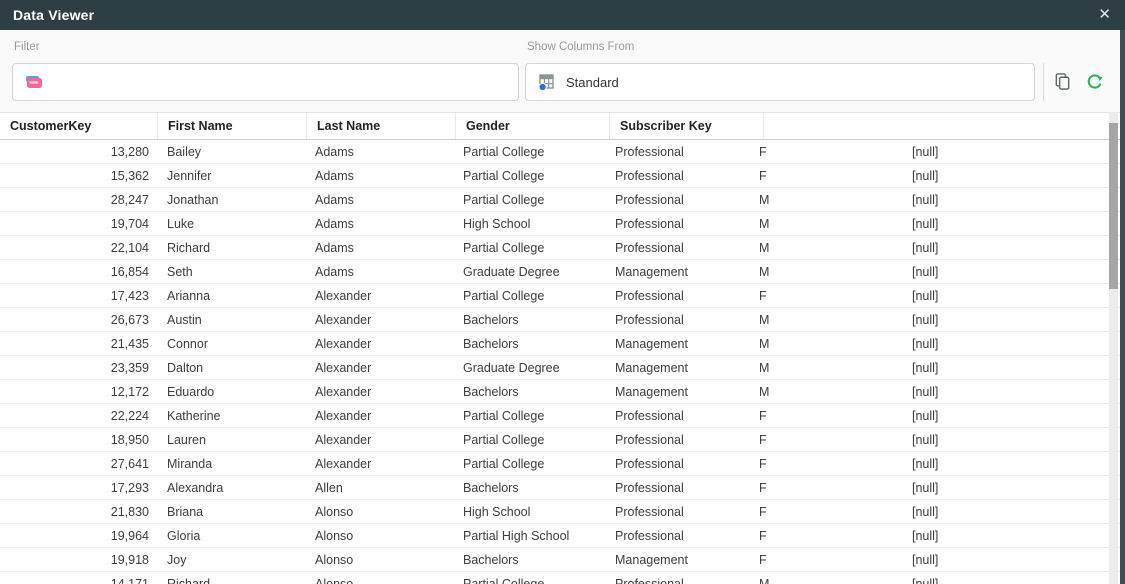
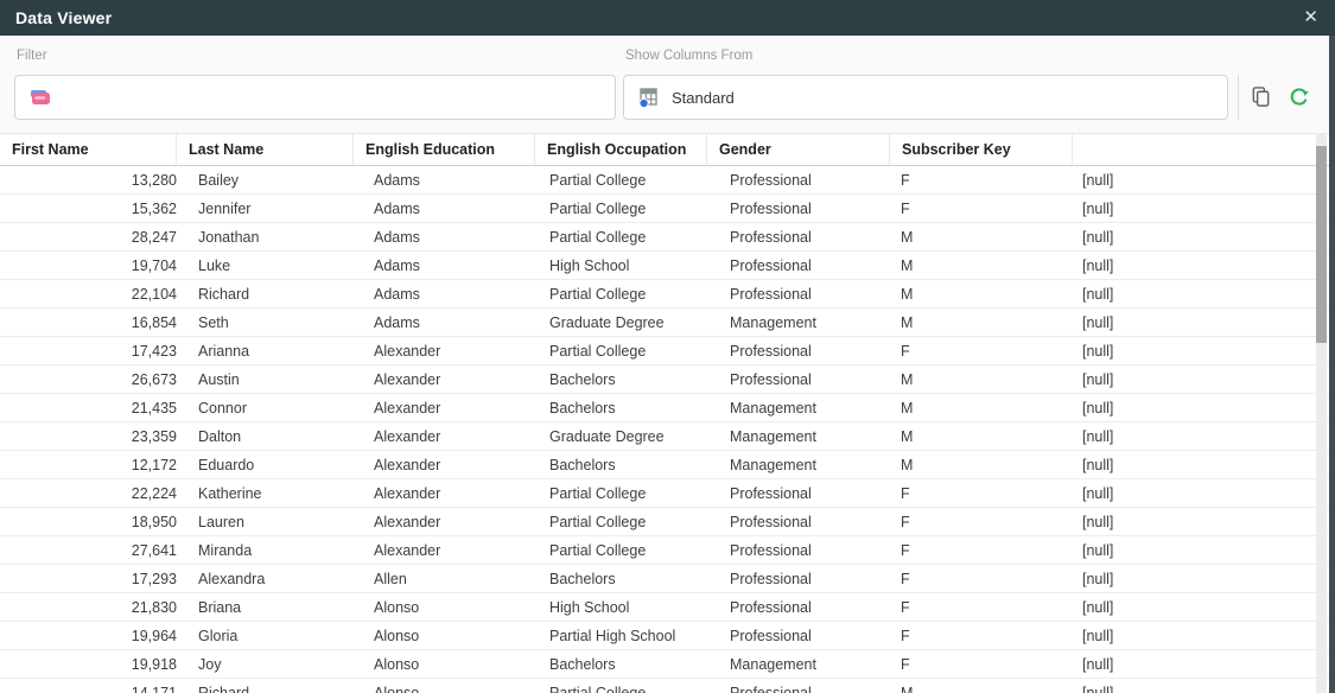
  Data Viewer
  ✕
  Filter
  Show Columns From
  Standard
- CustomerKey
  First Name
  Last Name
+ English Education
+ English Occupation
  Gender
  Subscriber Key
  13,280
  Bailey
  Adams
  Partial College
  Professional
  F
  [null]
  15,362
  Jennifer
  Adams
  Partial College
  Professional
  F
  [null]
  28,247
  Jonathan
  Adams
  Partial College
  Professional
  M
  [null]
  19,704
  Luke
  Adams
  High School
  Professional
  M
  [null]
  22,104
  Richard
  Adams
  Partial College
  Professional
  M
  [null]
  16,854
  Seth
  Adams
  Graduate Degree
  Management
  M
  [null]
  17,423
  Arianna
  Alexander
  Partial College
  Professional
  F
  [null]
  26,673
  Austin
  Alexander
  Bachelors
  Professional
  M
  [null]
  21,435
  Connor
  Alexander
  Bachelors
  Management
  M
  [null]
  23,359
  Dalton
  Alexander
  Graduate Degree
  Management
  M
  [null]
  12,172
  Eduardo
  Alexander
  Bachelors
  Management
  M
  [null]
  22,224
  Katherine
  Alexander
  Partial College
  Professional
  F
  [null]
  18,950
  Lauren
  Alexander
  Partial College
  Professional
  F
  [null]
  27,641
  Miranda
  Alexander
  Partial College
  Professional
  F
  [null]
  17,293
  Alexandra
  Allen
  Bachelors
  Professional
  F
  [null]
  21,830
  Briana
  Alonso
  High School
  Professional
  F
  [null]
  19,964
  Gloria
  Alonso
  Partial High School
  Professional
  F
  [null]
  19,918
  Joy
  Alonso
  Bachelors
  Management
  F
  [null]
